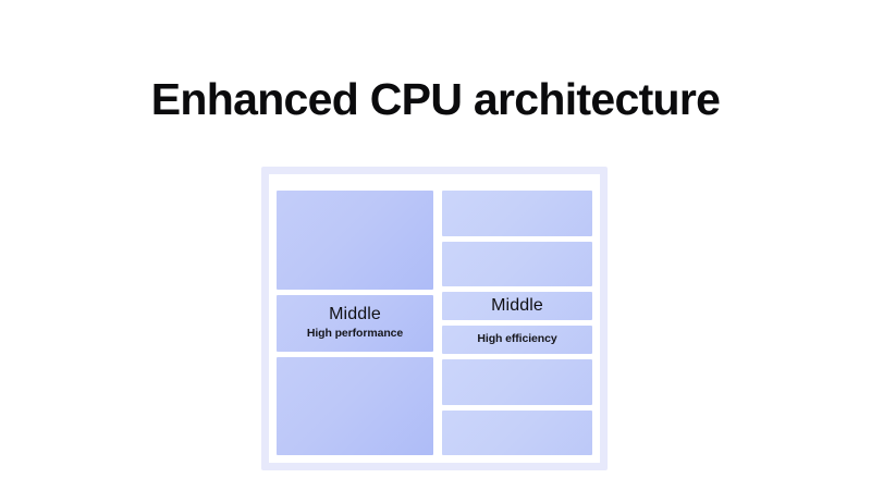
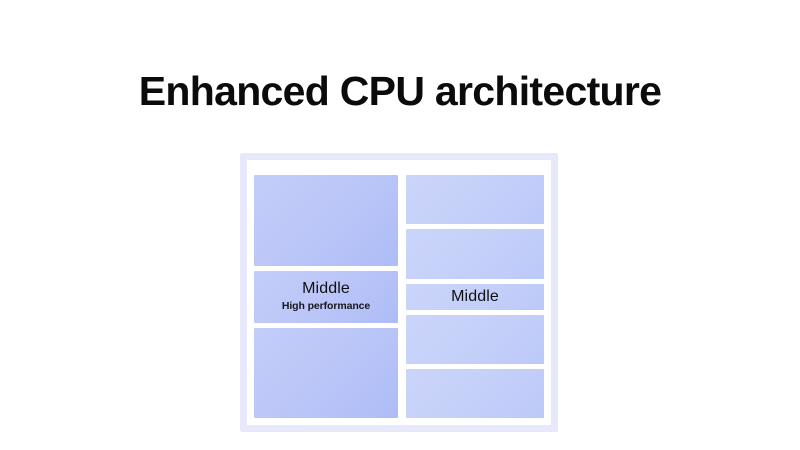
  Enhanced CPU architecture
  Middle
  High performance
  Middle
- High efficiency
